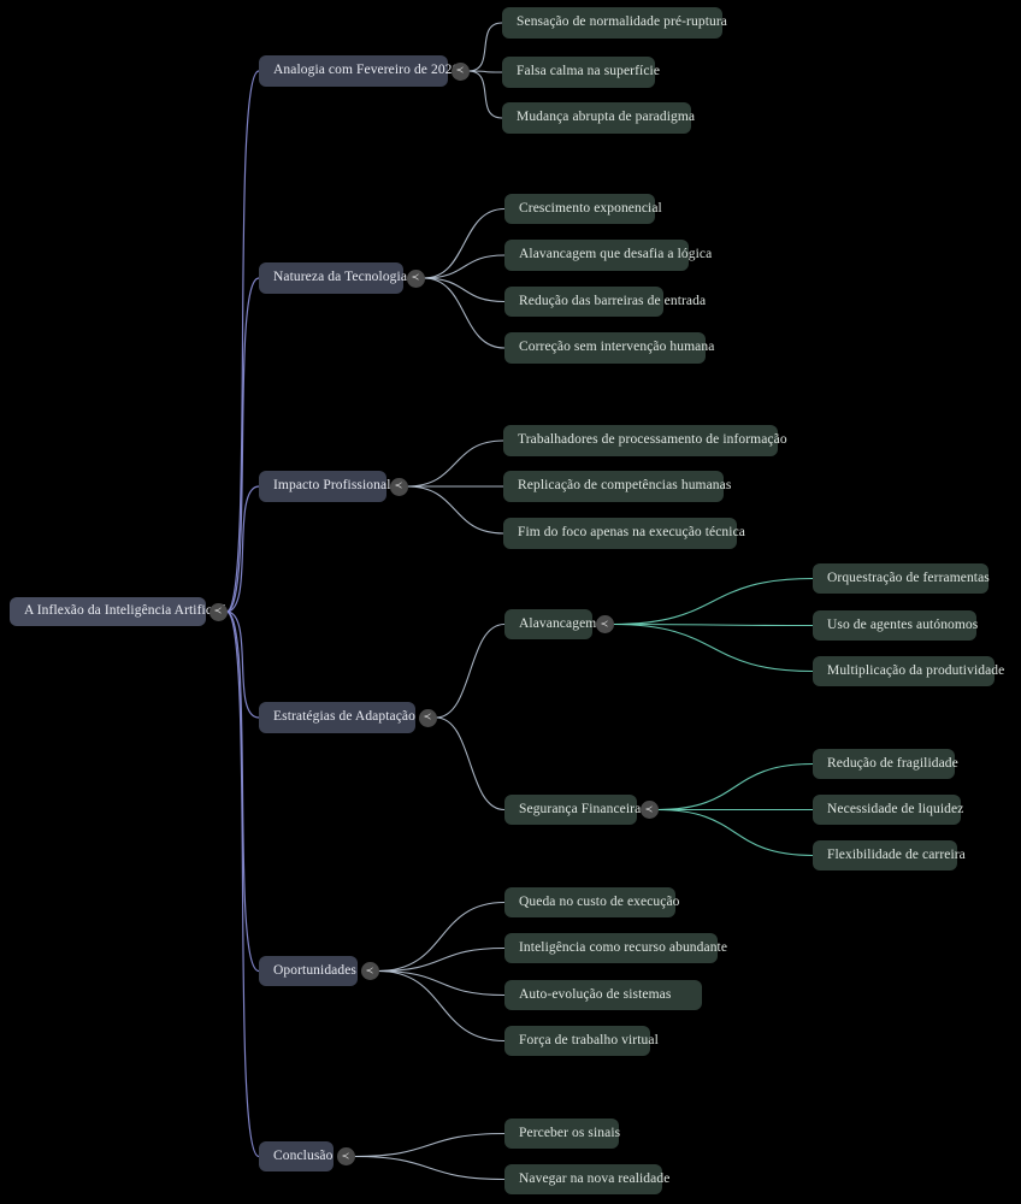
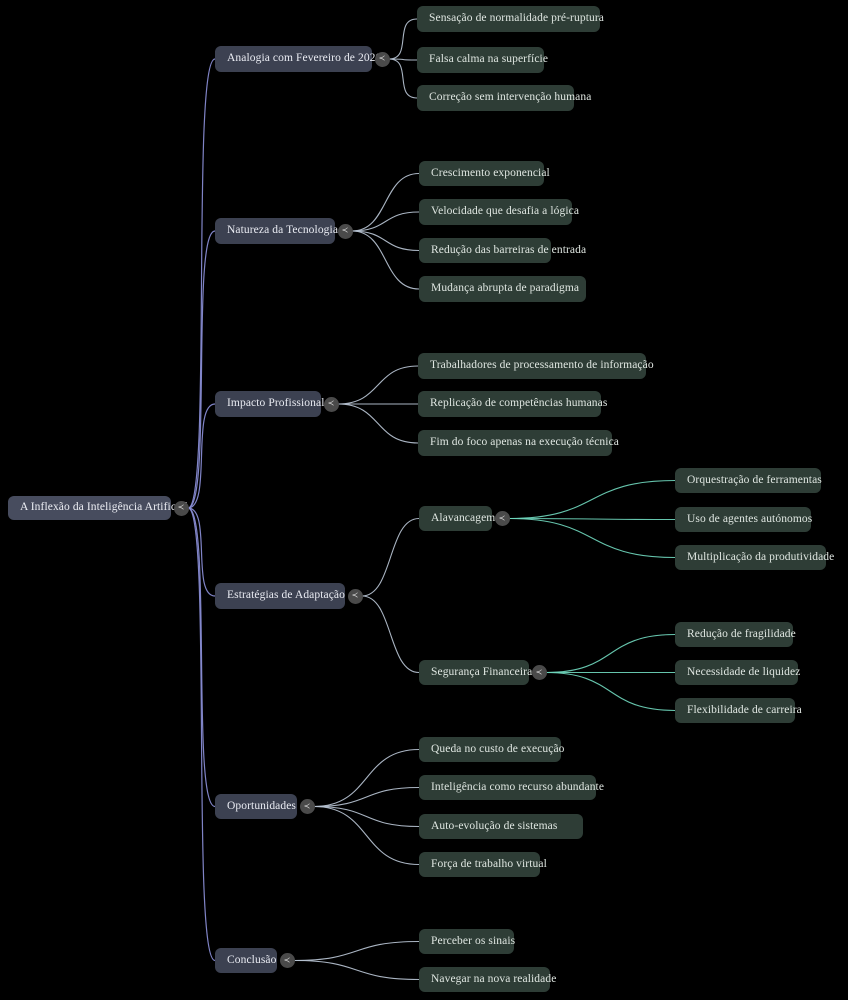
  A Inflexão da Inteligência Artifi
  ≺
  Analogia com Fevereiro de 202
  ≺
  Sensação de normalidade pré-ruptura
  Falsa calma na superfície
- Mudança abrupta de paradigma
+ Correção sem intervenção humana
  Natureza da Tecnologia
  ≺
  Crescimento exponencial
- Alavancagem que desafia a lógica
+ Velocidade que desafia a lógica
  Redução das barreiras de entrada
- Correção sem intervenção humana
+ Mudança abrupta de paradigma
  Impacto Profissional
  ≺
  Trabalhadores de processamento de informação
  Replicação de competências humanas
  Fim do foco apenas na execução técnica
  Estratégias de Adaptação
  ≺
  Alavancagem
  ≺
  Orquestração de ferramentas
  Uso de agentes autónomos
  Multiplicação da produtividade
  Segurança Financeira
  ≺
  Redução de fragilidade
  Necessidade de liquidez
  Flexibilidade de carreira
  Oportunidades
  ≺
  Queda no custo de execução
  Inteligência como recurso abundante
  Auto-evolução de sistemas
  Força de trabalho virtual
  Conclusão
  ≺
  Perceber os sinais
  Navegar na nova realidade
